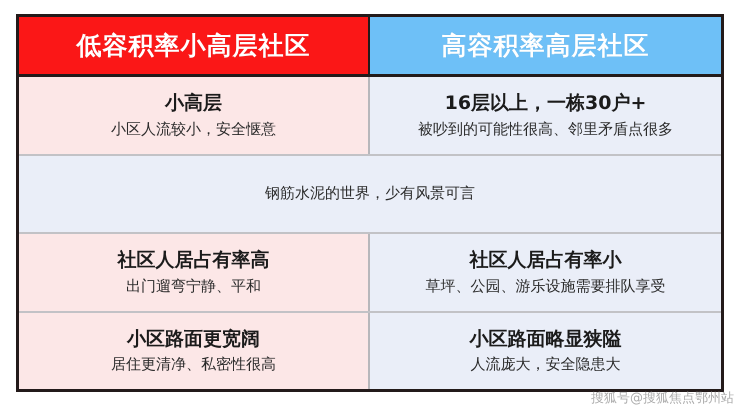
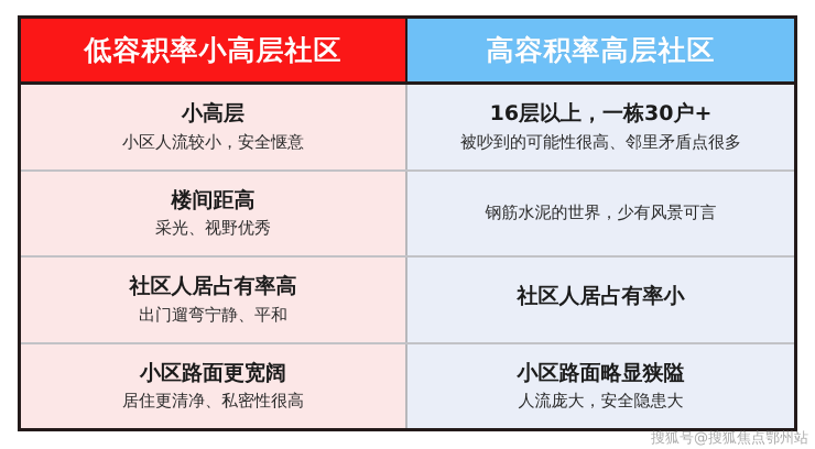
  低容积率小高层社区
  高容积率高层社区
  小高层
  小区人流较小，安全惬意
  16层以上，一栋30户+
  被吵到的可能性很高、邻里矛盾点很多
+ 楼间距高
+ 采光、视野优秀
  钢筋水泥的世界，少有风景可言
  社区人居占有率高
  出门遛弯宁静、平和
  社区人居占有率小
- 草坪、公园、游乐设施需要排队享受
  小区路面更宽阔
  居住更清净、私密性很高
  小区路面略显狭隘
  人流庞大，安全隐患大
  搜狐号@搜狐焦点鄂州站
